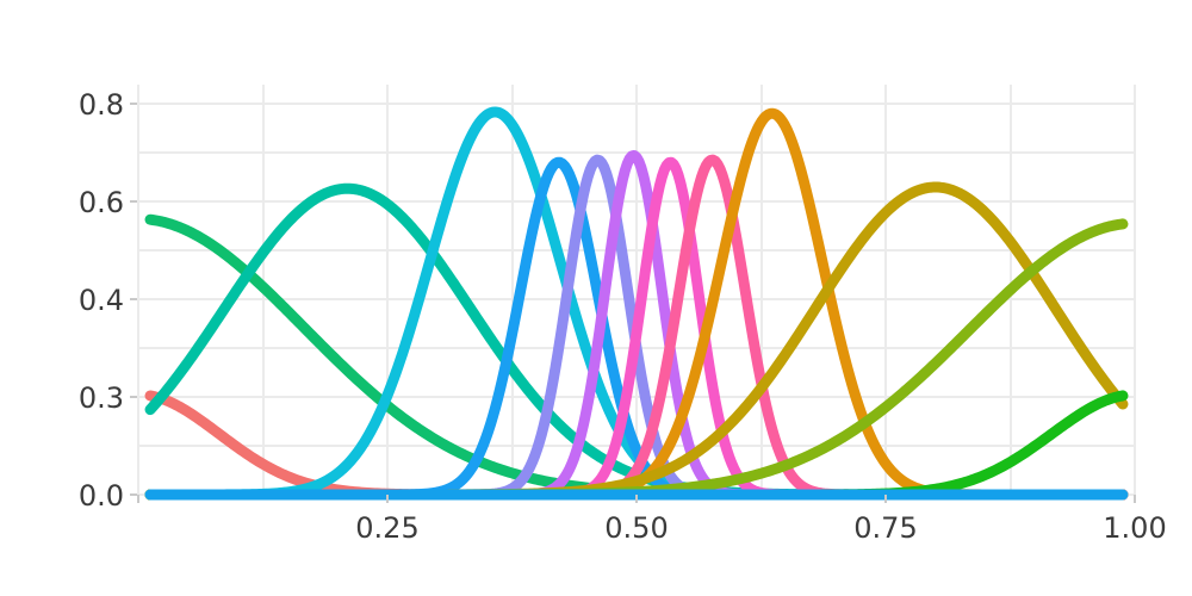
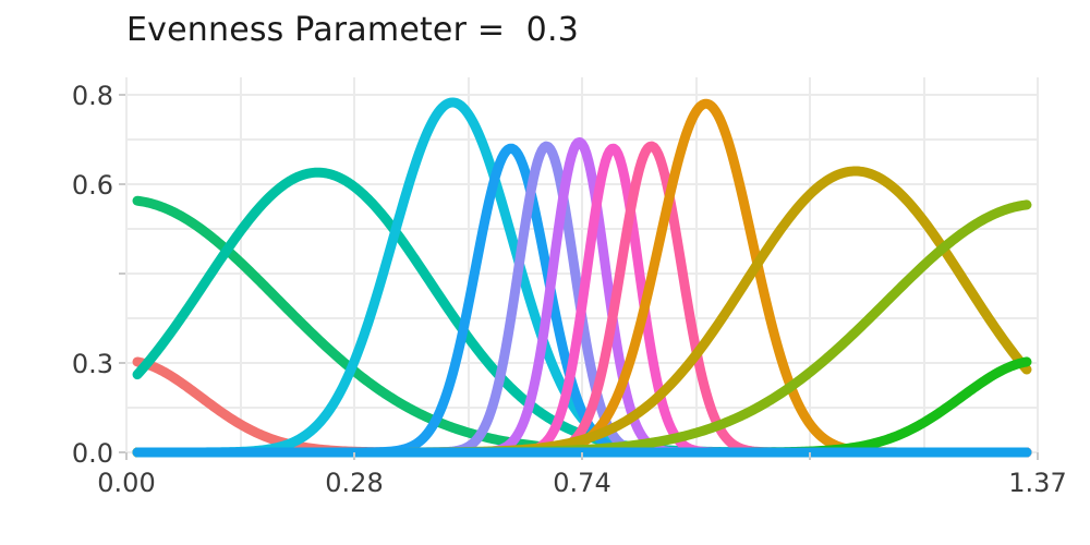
+ Evenness Parameter = 0.3
  0.0
  0.3
- 0.4
  0.6
  0.8
+ 0.00
- 0.25
+ 0.28
- 0.50
+ 0.74
- 0.75
- 1.00
+ 1.37
